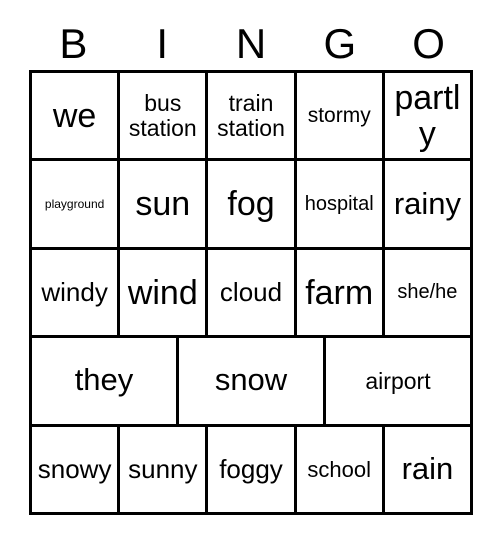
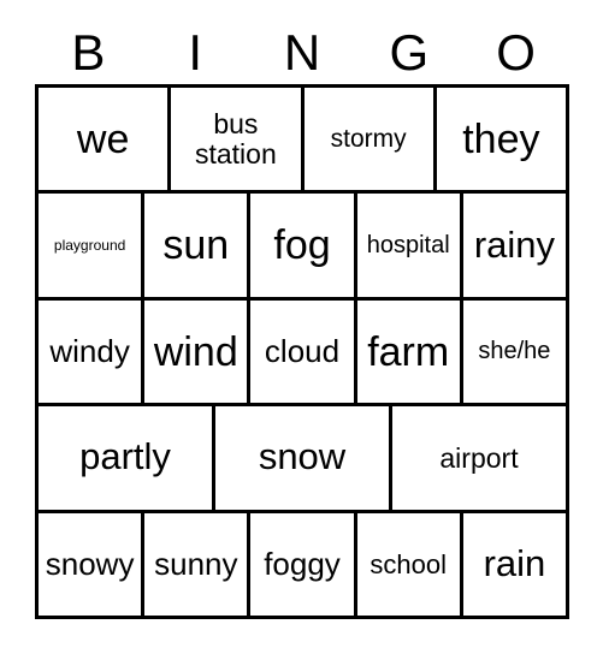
  B
  I
  N
  G
  O
  we
  bus station
- train station
  stormy
- partly
+ they
  playground
  sun
  fog
  hospital
  rainy
  windy
  wind
  cloud
  farm
  she/he
- they
+ partly
  snow
  airport
  snowy
  sunny
  foggy
  school
  rain
